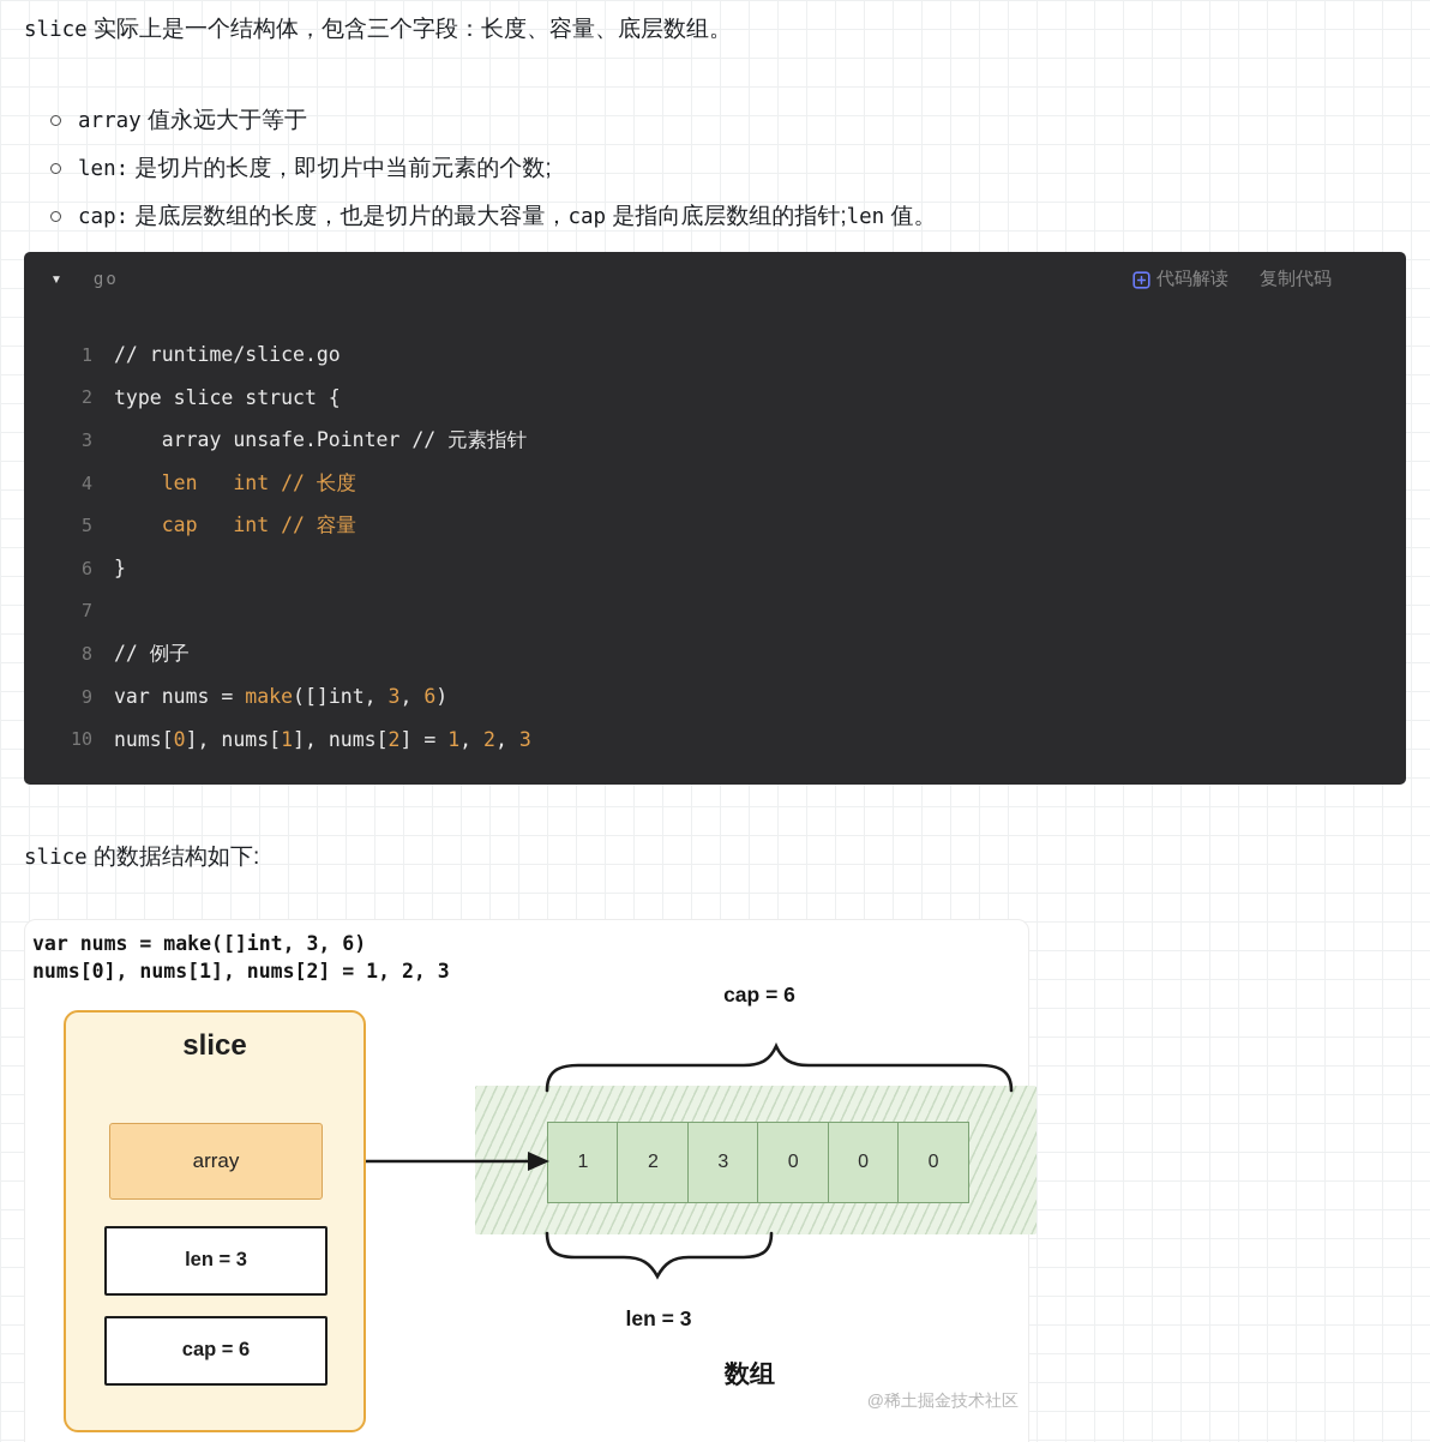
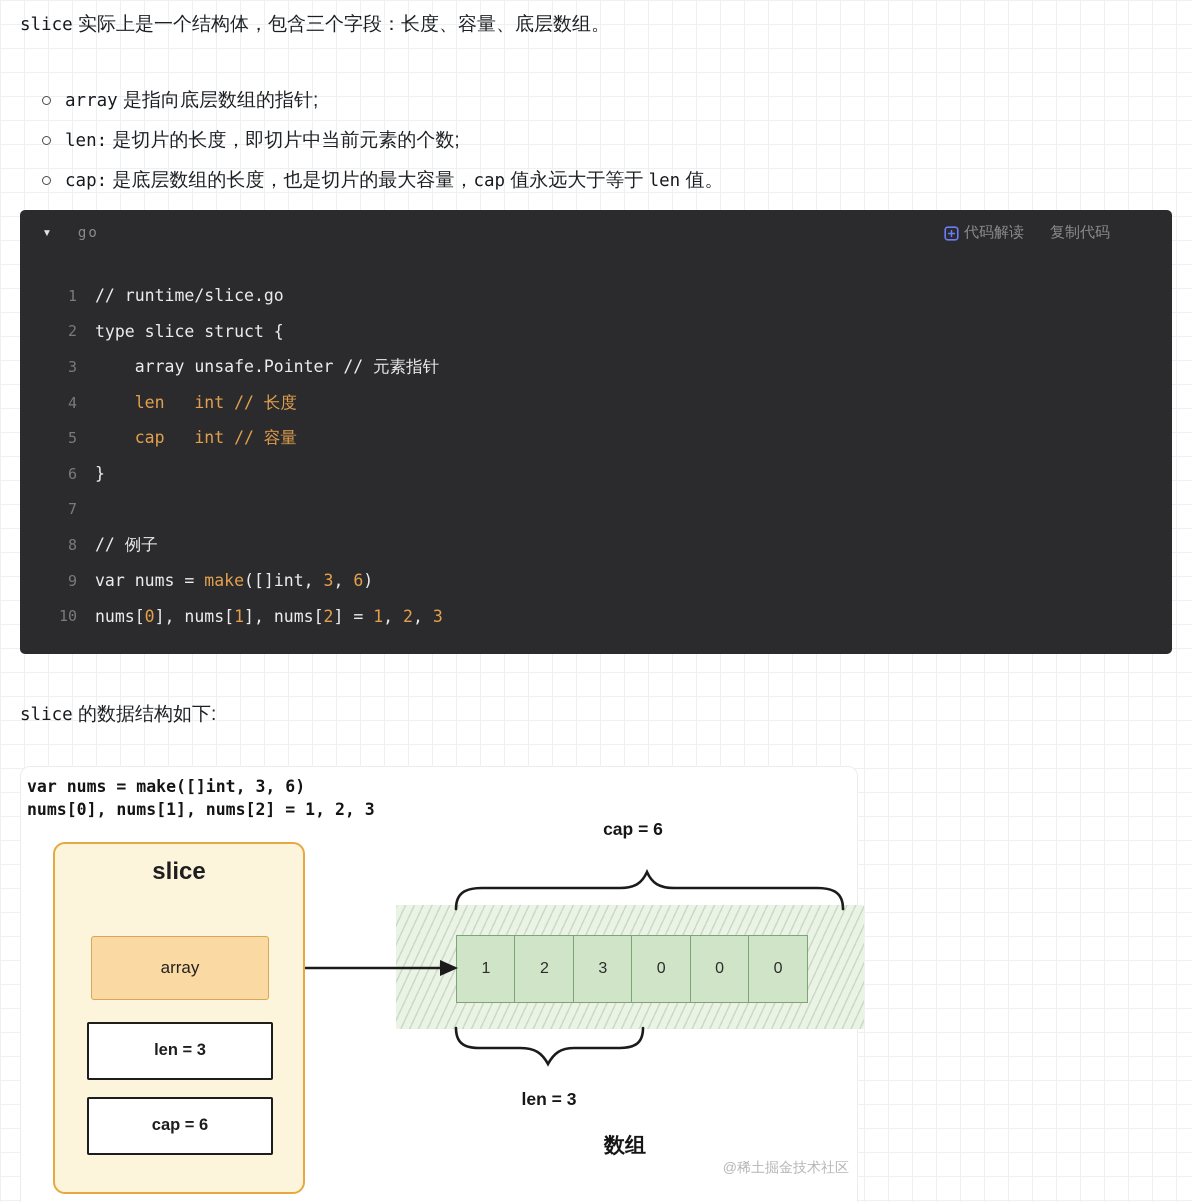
  slice 实际上是一个结构体，包含三个字段：长度、容量、底层数组。
- array 值永远大于等于
+ array 是指向底层数组的指针;
  len: 是切片的长度，即切片中当前元素的个数;
- cap: 是底层数组的长度，也是切片的最大容量，cap 是指向底层数组的指针;len 值。
+ cap: 是底层数组的长度，也是切片的最大容量，cap 值永远大于等于 len 值。
  ▼
  go
  代码解读
  复制代码
  1
  // runtime/slice.go
  2
  type slice struct {
  3
  array unsafe.Pointer // 元素指针
  4
  len int // 长度
  5
  cap int // 容量
  6
  }
  7
  8
  // 例子
  9
  var nums = make([]int, 3, 6)
  10
  nums[0], nums[1], nums[2] = 1, 2, 3
  slice 的数据结构如下:
  var nums = make([]int, 3, 6)
  nums[0], nums[1], nums[2] = 1, 2, 3
  1
  2
  3
  0
  0
  0
  slice
  array
  len = 3
  cap = 6
  cap = 6
  len = 3
  数组
  @稀土掘金技术社区
